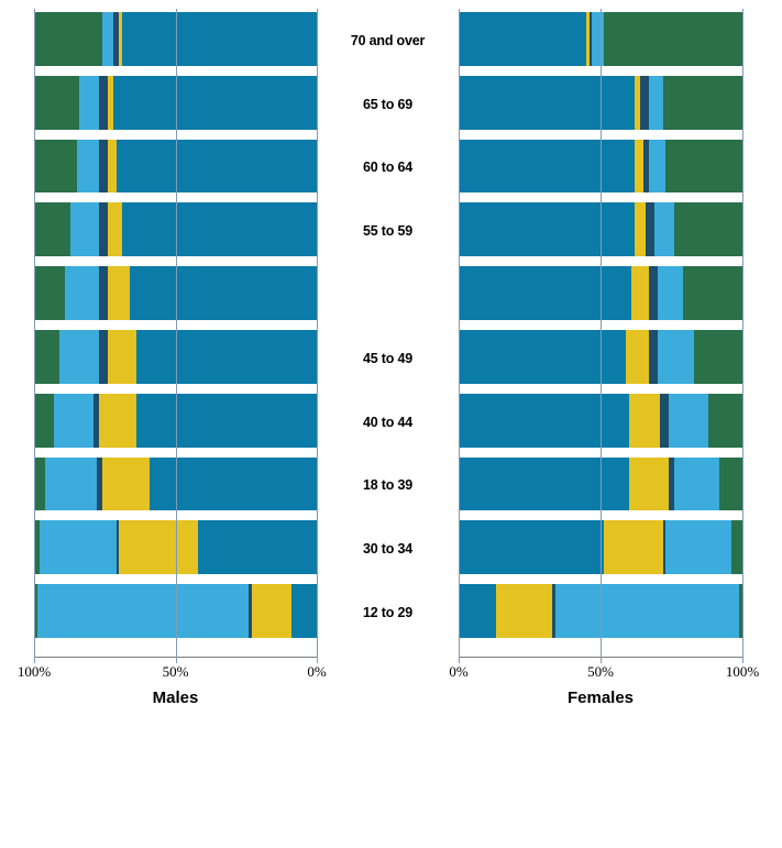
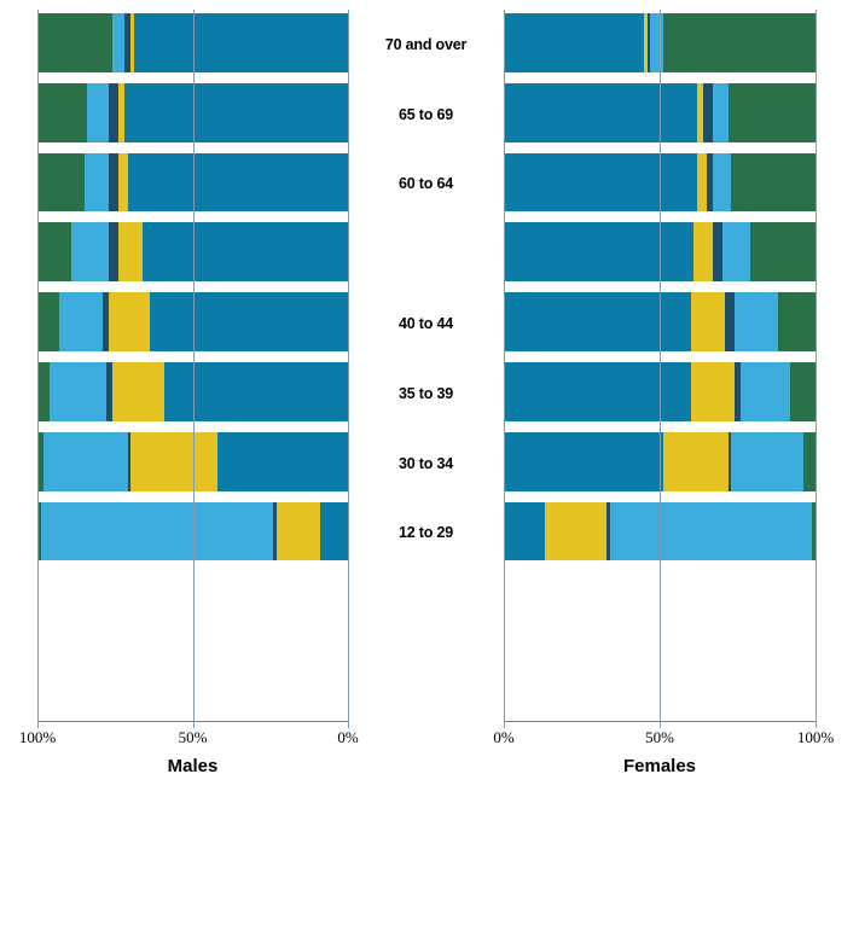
  70 and over
  65 to 69
  60 to 64
- 55 to 59
- 45 to 49
  40 to 44
- 18 to 39
+ 35 to 39
  30 to 34
  12 to 29
  100%
  50%
  0%
  Males
  0%
  50%
  100%
  Females
